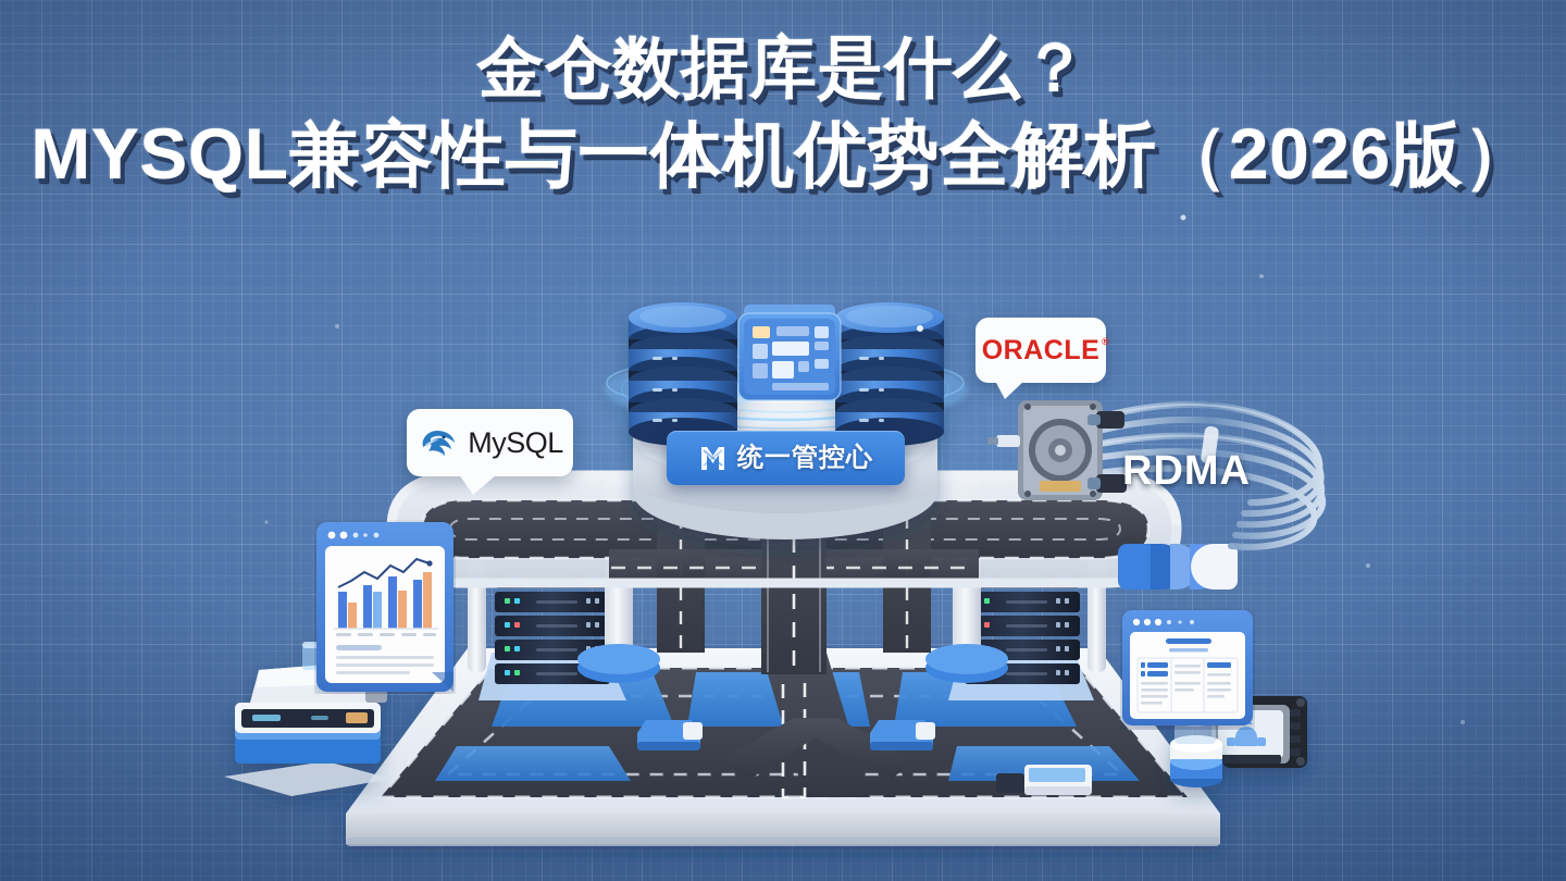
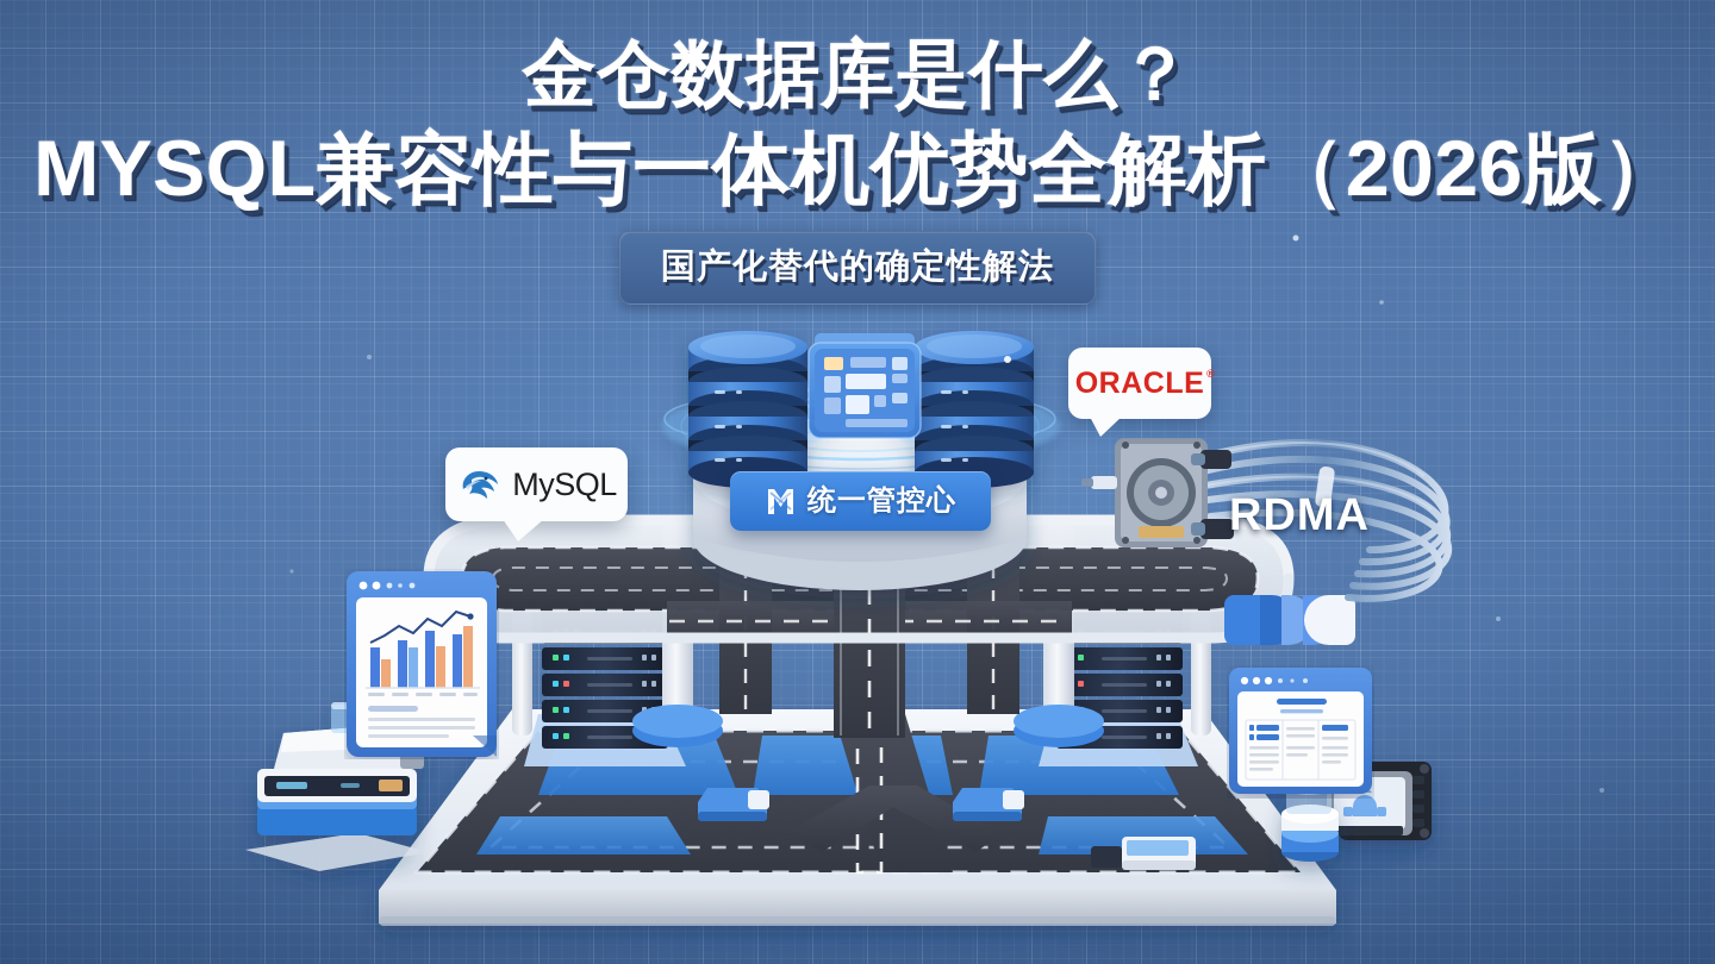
  MySQL
  ORACLE
  ®
  统一管控心
  RDMA
  金仓数据库是什么？
  MYSQL兼容性与一体机优势全解析（2026版）
+ 国产化替代的确定性解法
